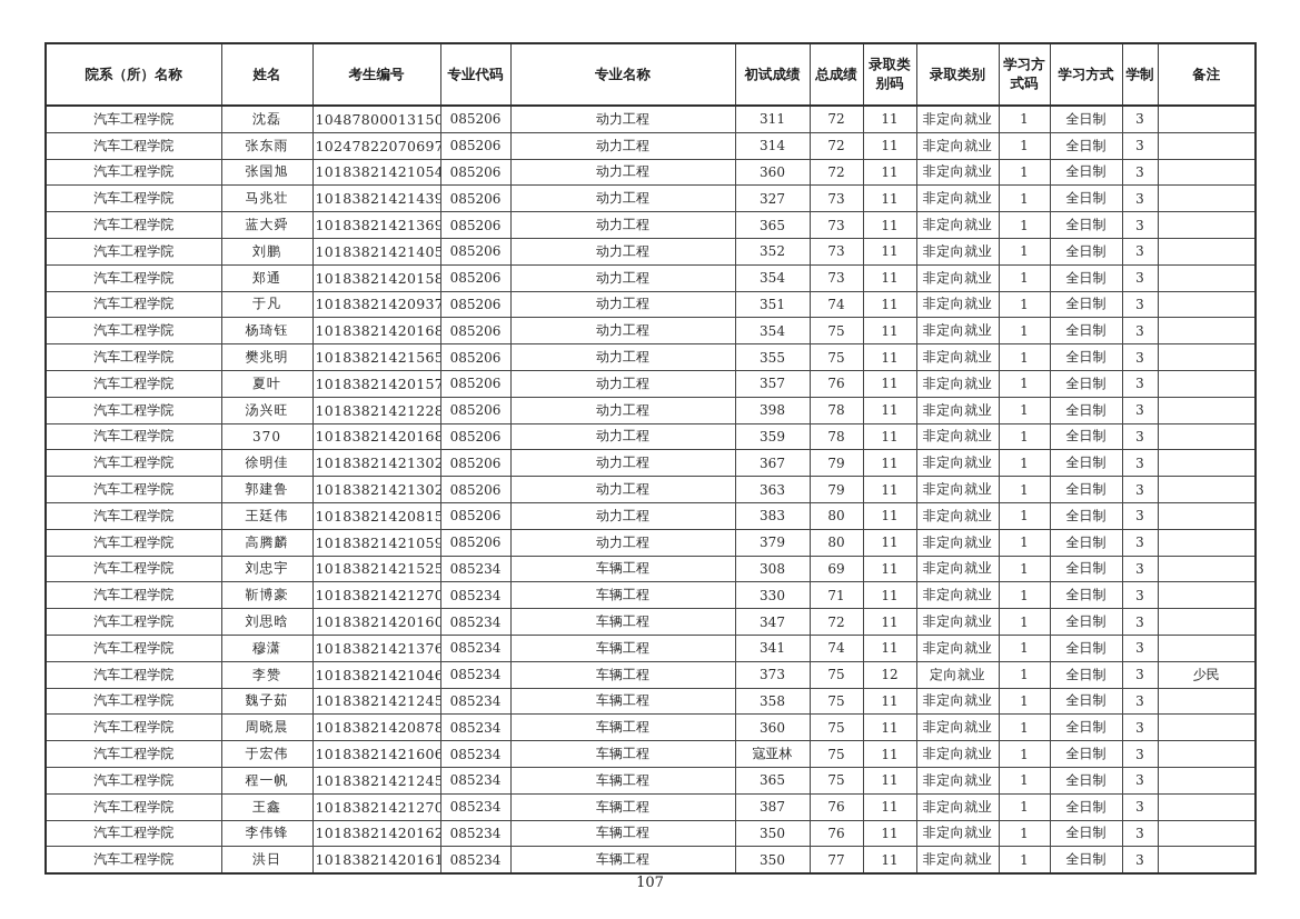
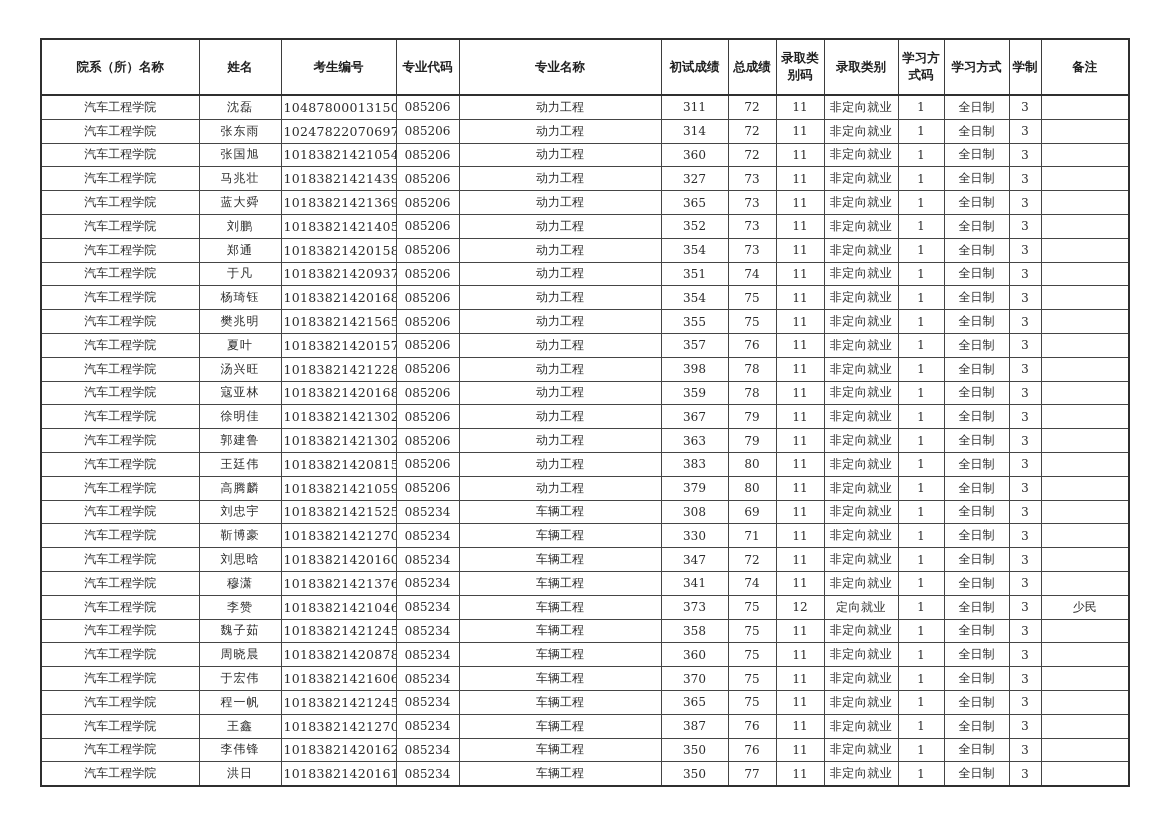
  院系（所）名称	姓名	考生编号	专业代码	专业名称	初试成绩	总成绩	录取类别码	录取类别	学习方式码	学习方式	学制	备注
  汽车工程学院	沈磊	10487800013150	085206	动力工程	311	72	11	非定向就业	1	全日制	3
  汽车工程学院	张东雨	10247822070697	085206	动力工程	314	72	11	非定向就业	1	全日制	3
  汽车工程学院	张国旭	10183821421054	085206	动力工程	360	72	11	非定向就业	1	全日制	3
  汽车工程学院	马兆壮	10183821421439	085206	动力工程	327	73	11	非定向就业	1	全日制	3
  汽车工程学院	蓝大舜	10183821421369	085206	动力工程	365	73	11	非定向就业	1	全日制	3
  汽车工程学院	刘鹏	10183821421405	085206	动力工程	352	73	11	非定向就业	1	全日制	3
  汽车工程学院	郑通	10183821420158	085206	动力工程	354	73	11	非定向就业	1	全日制	3
  汽车工程学院	于凡	10183821420937	085206	动力工程	351	74	11	非定向就业	1	全日制	3
  汽车工程学院	杨琦钰	10183821420168	085206	动力工程	354	75	11	非定向就业	1	全日制	3
  汽车工程学院	樊兆明	10183821421565	085206	动力工程	355	75	11	非定向就业	1	全日制	3
  汽车工程学院	夏叶	10183821420157	085206	动力工程	357	76	11	非定向就业	1	全日制	3
  汽车工程学院	汤兴旺	10183821421228	085206	动力工程	398	78	11	非定向就业	1	全日制	3
- 汽车工程学院	370	10183821420168	085206	动力工程	359	78	11	非定向就业	1	全日制	3
+ 汽车工程学院	寇亚林	10183821420168	085206	动力工程	359	78	11	非定向就业	1	全日制	3
  汽车工程学院	徐明佳	10183821421302	085206	动力工程	367	79	11	非定向就业	1	全日制	3
  汽车工程学院	郭建鲁	10183821421302	085206	动力工程	363	79	11	非定向就业	1	全日制	3
  汽车工程学院	王廷伟	10183821420815	085206	动力工程	383	80	11	非定向就业	1	全日制	3
  汽车工程学院	高腾麟	10183821421059	085206	动力工程	379	80	11	非定向就业	1	全日制	3
  汽车工程学院	刘忠宇	10183821421525	085234	车辆工程	308	69	11	非定向就业	1	全日制	3
  汽车工程学院	靳博豪	10183821421270	085234	车辆工程	330	71	11	非定向就业	1	全日制	3
  汽车工程学院	刘思晗	10183821420160	085234	车辆工程	347	72	11	非定向就业	1	全日制	3
  汽车工程学院	穆潇	10183821421376	085234	车辆工程	341	74	11	非定向就业	1	全日制	3
  汽车工程学院	李赞	10183821421046	085234	车辆工程	373	75	12	定向就业	1	全日制	3	少民
  汽车工程学院	魏子茹	10183821421245	085234	车辆工程	358	75	11	非定向就业	1	全日制	3
  汽车工程学院	周晓晨	10183821420878	085234	车辆工程	360	75	11	非定向就业	1	全日制	3
- 汽车工程学院	于宏伟	10183821421606	085234	车辆工程	寇亚林	75	11	非定向就业	1	全日制	3
+ 汽车工程学院	于宏伟	10183821421606	085234	车辆工程	370	75	11	非定向就业	1	全日制	3
  汽车工程学院	程一帆	10183821421245	085234	车辆工程	365	75	11	非定向就业	1	全日制	3
  汽车工程学院	王鑫	10183821421270	085234	车辆工程	387	76	11	非定向就业	1	全日制	3
  汽车工程学院	李伟锋	10183821420162	085234	车辆工程	350	76	11	非定向就业	1	全日制	3
  汽车工程学院	洪日	10183821420161	085234	车辆工程	350	77	11	非定向就业	1	全日制	3
- 107
